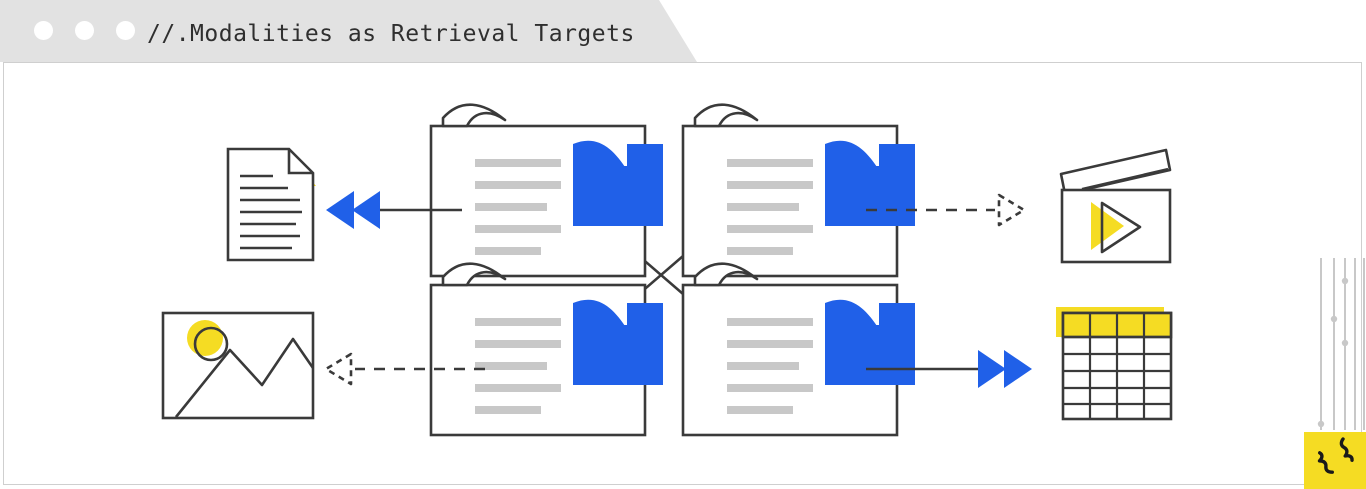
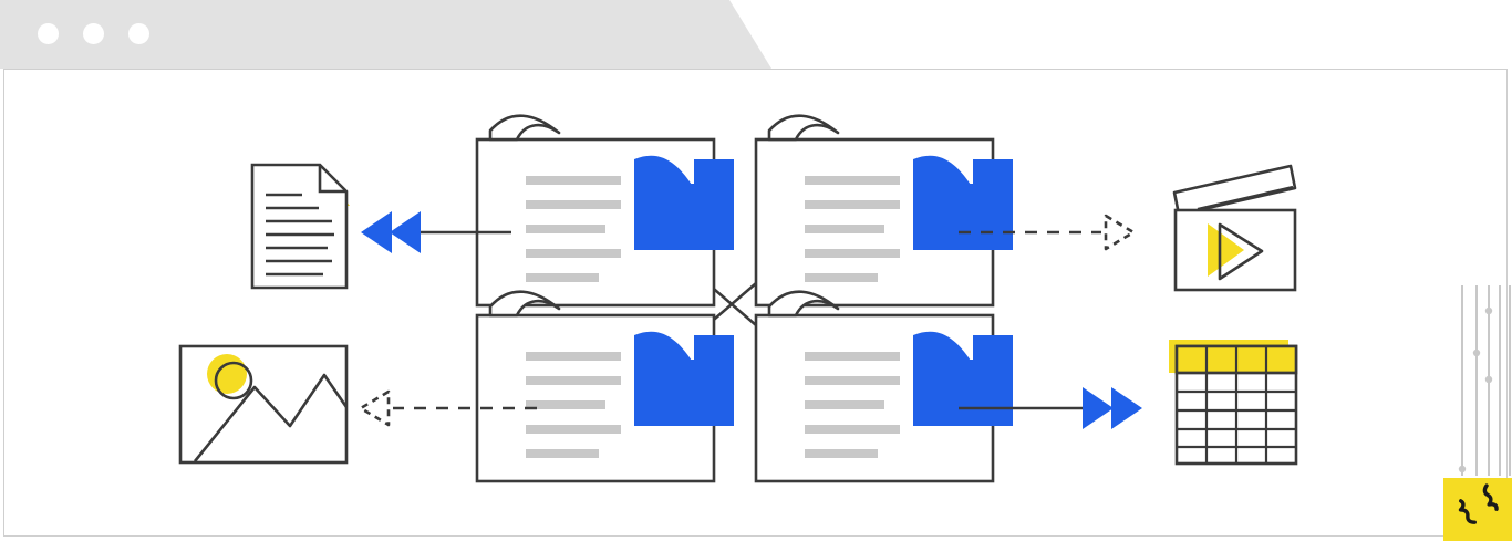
- //.Modalities as Retrieval Targets
